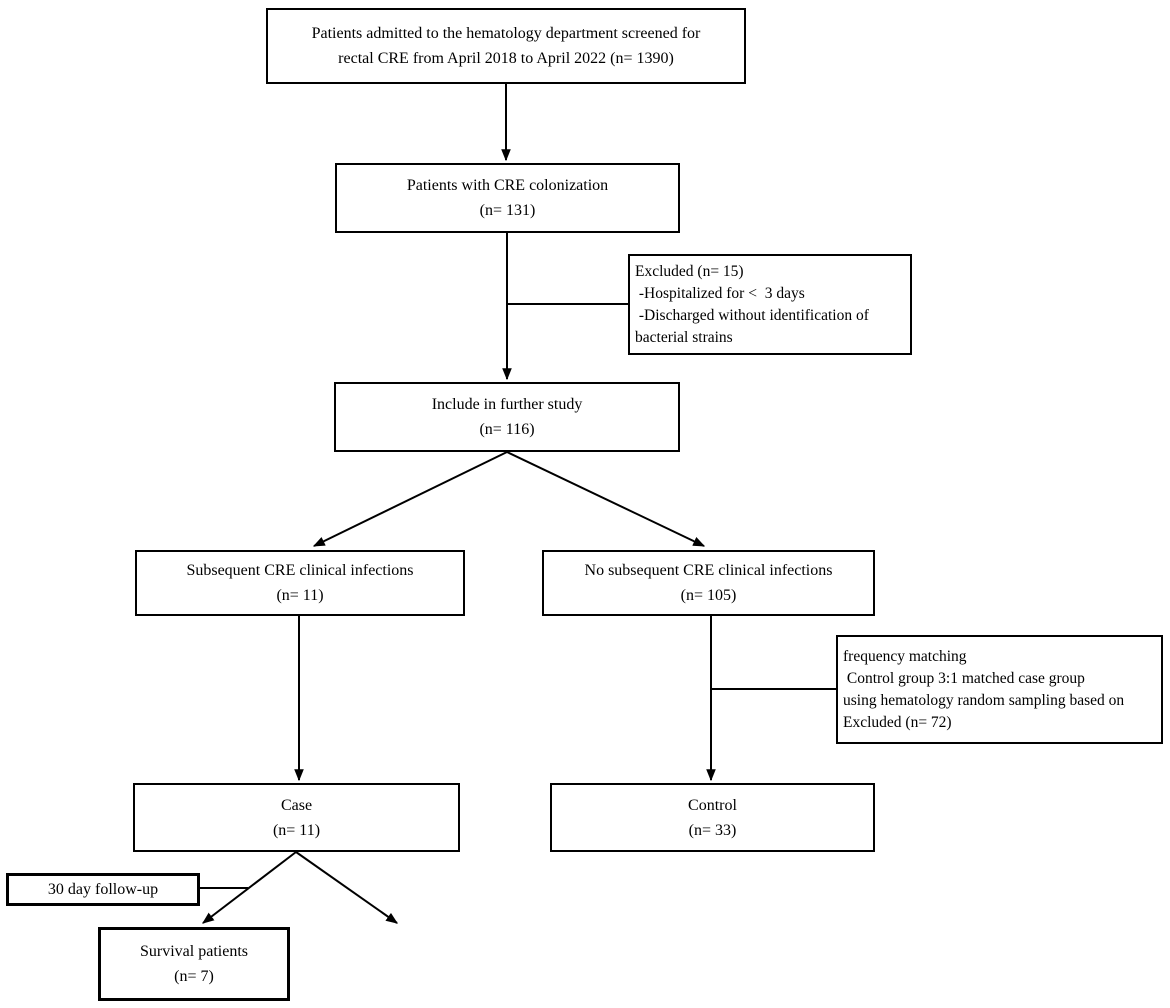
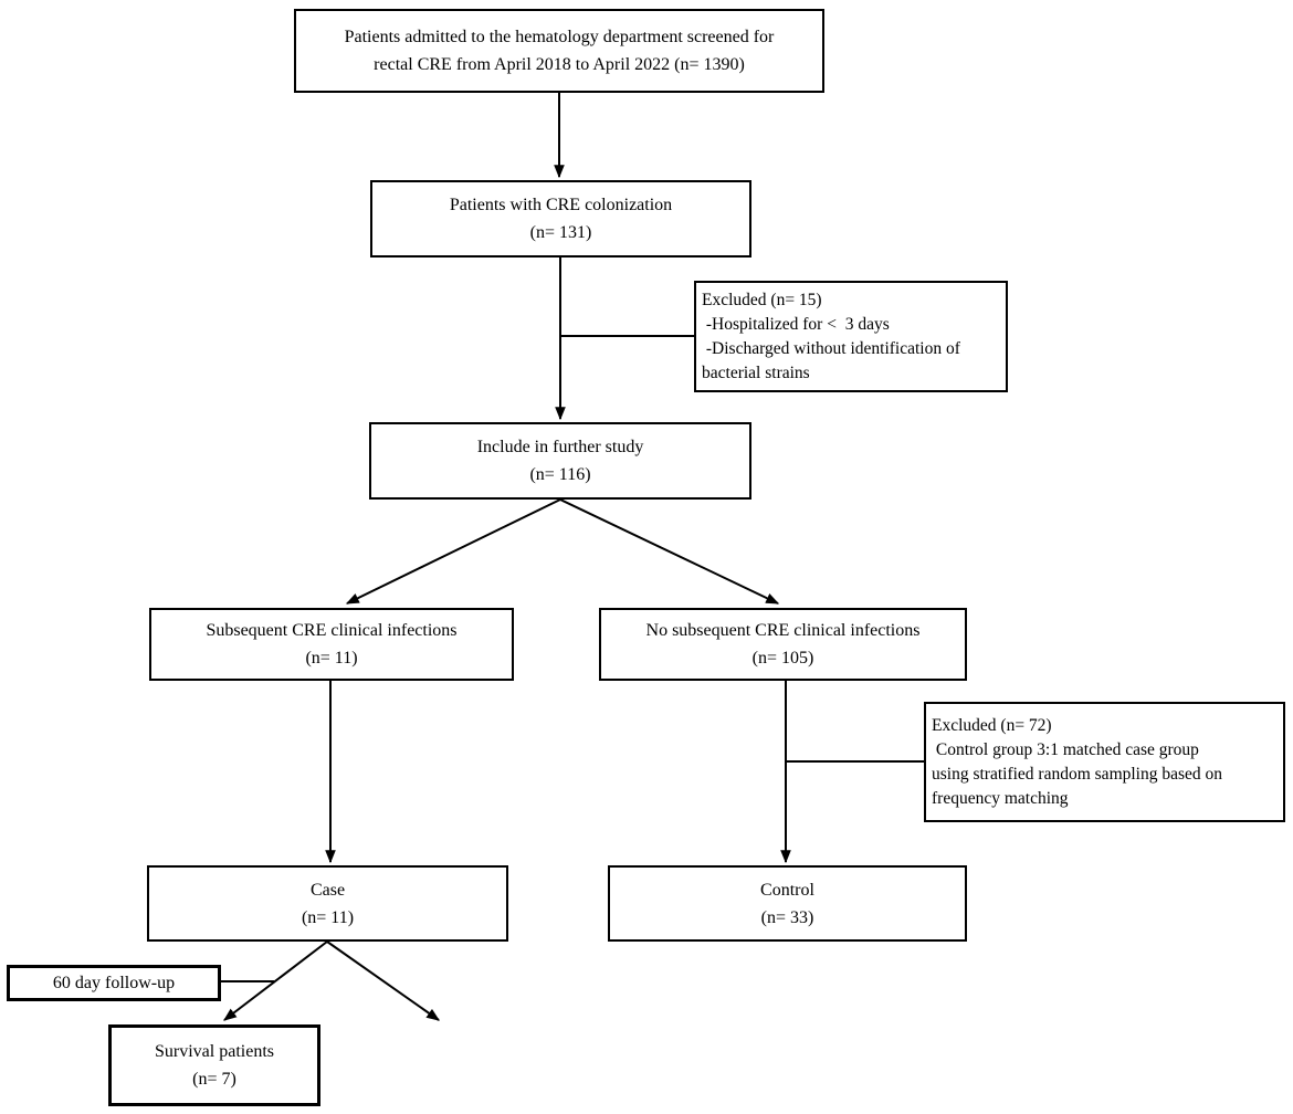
  Patients admitted to the hematology department screened for
  rectal CRE from April 2018 to April 2022 (n= 1390)
  Patients with CRE colonization
  (n= 131)
  Excluded (n= 15)
  -Hospitalized for < 3 days
  -Discharged without identification of
  bacterial strains
  Include in further study
  (n= 116)
  Subsequent CRE clinical infections
  (n= 11)
  No subsequent CRE clinical infections
  (n= 105)
- frequency matching
+ Excluded (n= 72)
  Control group 3:1 matched case group
- using hematology random sampling based on
+ using stratified random sampling based on
- Excluded (n= 72)
+ frequency matching
  Case
  (n= 11)
  Control
  (n= 33)
- 30 day follow-up
+ 60 day follow-up
  Survival patients
  (n= 7)
